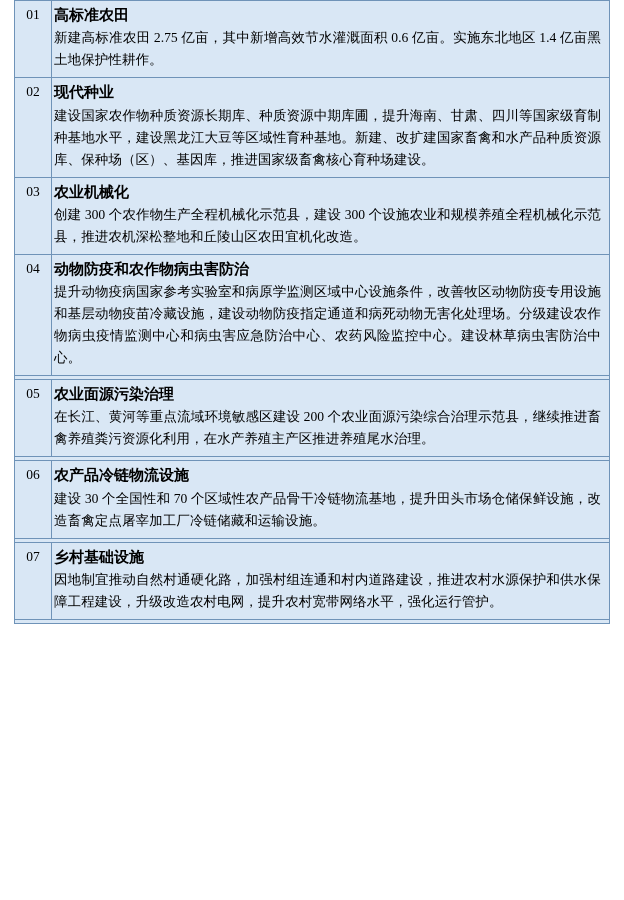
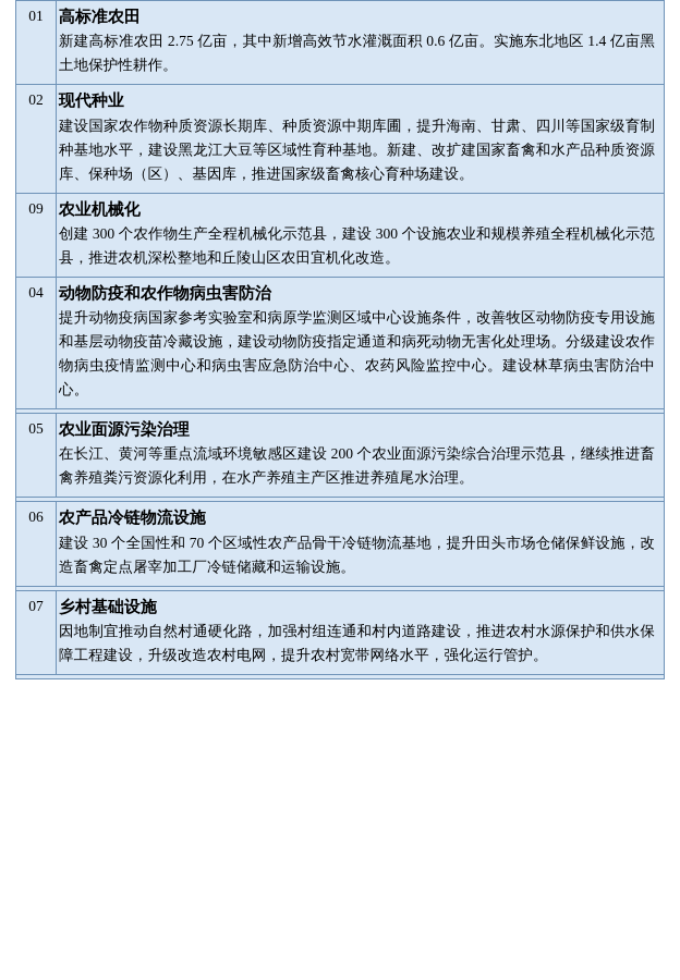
  01	高标准农田 新建高标准农田 2.75 亿亩，其中新增高效节水灌溉面积 0.6 亿亩。实施东北地区 1.4 亿亩黑土地保护性耕作。
  02	现代种业 建设国家农作物种质资源长期库、种质资源中期库圃，提升海南、甘肃、四川等国家级育制种基地水平，建设黑龙江大豆等区域性育种基地。新建、改扩建国家畜禽和水产品种质资源库、保种场（区）、基因库，推进国家级畜禽核心育种场建设。
- 03	农业机械化 创建 300 个农作物生产全程机械化示范县，建设 300 个设施农业和规模养殖全程机械化示范县，推进农机深松整地和丘陵山区农田宜机化改造。
+ 09	农业机械化 创建 300 个农作物生产全程机械化示范县，建设 300 个设施农业和规模养殖全程机械化示范县，推进农机深松整地和丘陵山区农田宜机化改造。
  04	动物防疫和农作物病虫害防治 提升动物疫病国家参考实验室和病原学监测区域中心设施条件，改善牧区动物防疫专用设施和基层动物疫苗冷藏设施，建设动物防疫指定通道和病死动物无害化处理场。分级建设农作物病虫疫情监测中心和病虫害应急防治中心、农药风险监控中心。建设林草病虫害防治中心。
  05	农业面源污染治理 在长江、黄河等重点流域环境敏感区建设 200 个农业面源污染综合治理示范县，继续推进畜禽养殖粪污资源化利用，在水产养殖主产区推进养殖尾水治理。
  06	农产品冷链物流设施 建设 30 个全国性和 70 个区域性农产品骨干冷链物流基地，提升田头市场仓储保鲜设施，改造畜禽定点屠宰加工厂冷链储藏和运输设施。
  07	乡村基础设施 因地制宜推动自然村通硬化路，加强村组连通和村内道路建设，推进农村水源保护和供水保障工程建设，升级改造农村电网，提升农村宽带网络水平，强化运行管护。
